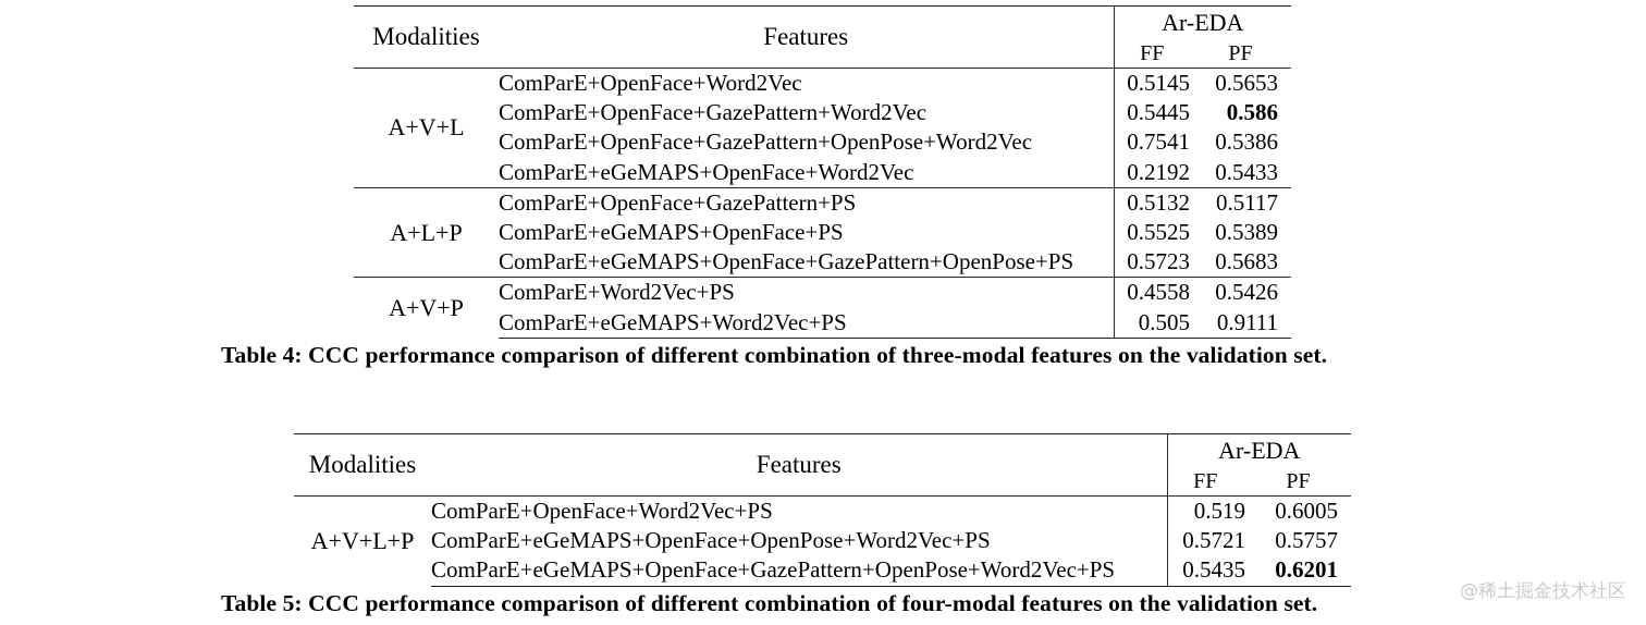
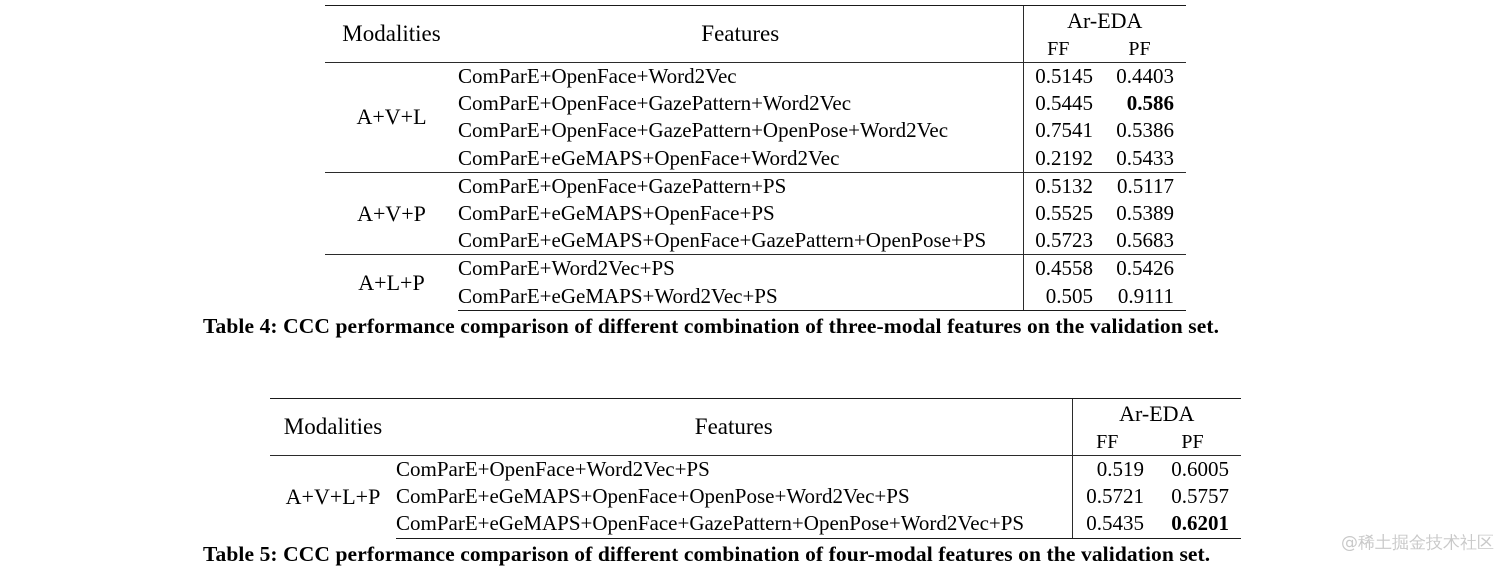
  Modalities	Features	Ar-EDA
  FF	PF
- A+V+L	ComParE+OpenFace+Word2Vec	0.5145	0.5653
+ A+V+L	ComParE+OpenFace+Word2Vec	0.5145	0.4403
  ComParE+OpenFace+GazePattern+Word2Vec	0.5445	0.586
  ComParE+OpenFace+GazePattern+OpenPose+Word2Vec	0.7541	0.5386
  ComParE+eGeMAPS+OpenFace+Word2Vec	0.2192	0.5433
- A+L+P	ComParE+OpenFace+GazePattern+PS	0.5132	0.5117
+ A+V+P	ComParE+OpenFace+GazePattern+PS	0.5132	0.5117
  ComParE+eGeMAPS+OpenFace+PS	0.5525	0.5389
  ComParE+eGeMAPS+OpenFace+GazePattern+OpenPose+PS	0.5723	0.5683
- A+V+P	ComParE+Word2Vec+PS	0.4558	0.5426
+ A+L+P	ComParE+Word2Vec+PS	0.4558	0.5426
  ComParE+eGeMAPS+Word2Vec+PS	0.505	0.9111
  Table 4: CCC performance comparison of different combination of three-modal features on the validation set.
  Modalities	Features	Ar-EDA
  FF	PF
  A+V+L+P	ComParE+OpenFace+Word2Vec+PS	0.519	0.6005
  ComParE+eGeMAPS+OpenFace+OpenPose+Word2Vec+PS	0.5721	0.5757
  ComParE+eGeMAPS+OpenFace+GazePattern+OpenPose+Word2Vec+PS	0.5435	0.6201
  Table 5: CCC performance comparison of different combination of four-modal features on the validation set.
  @稀土掘金技术社区
